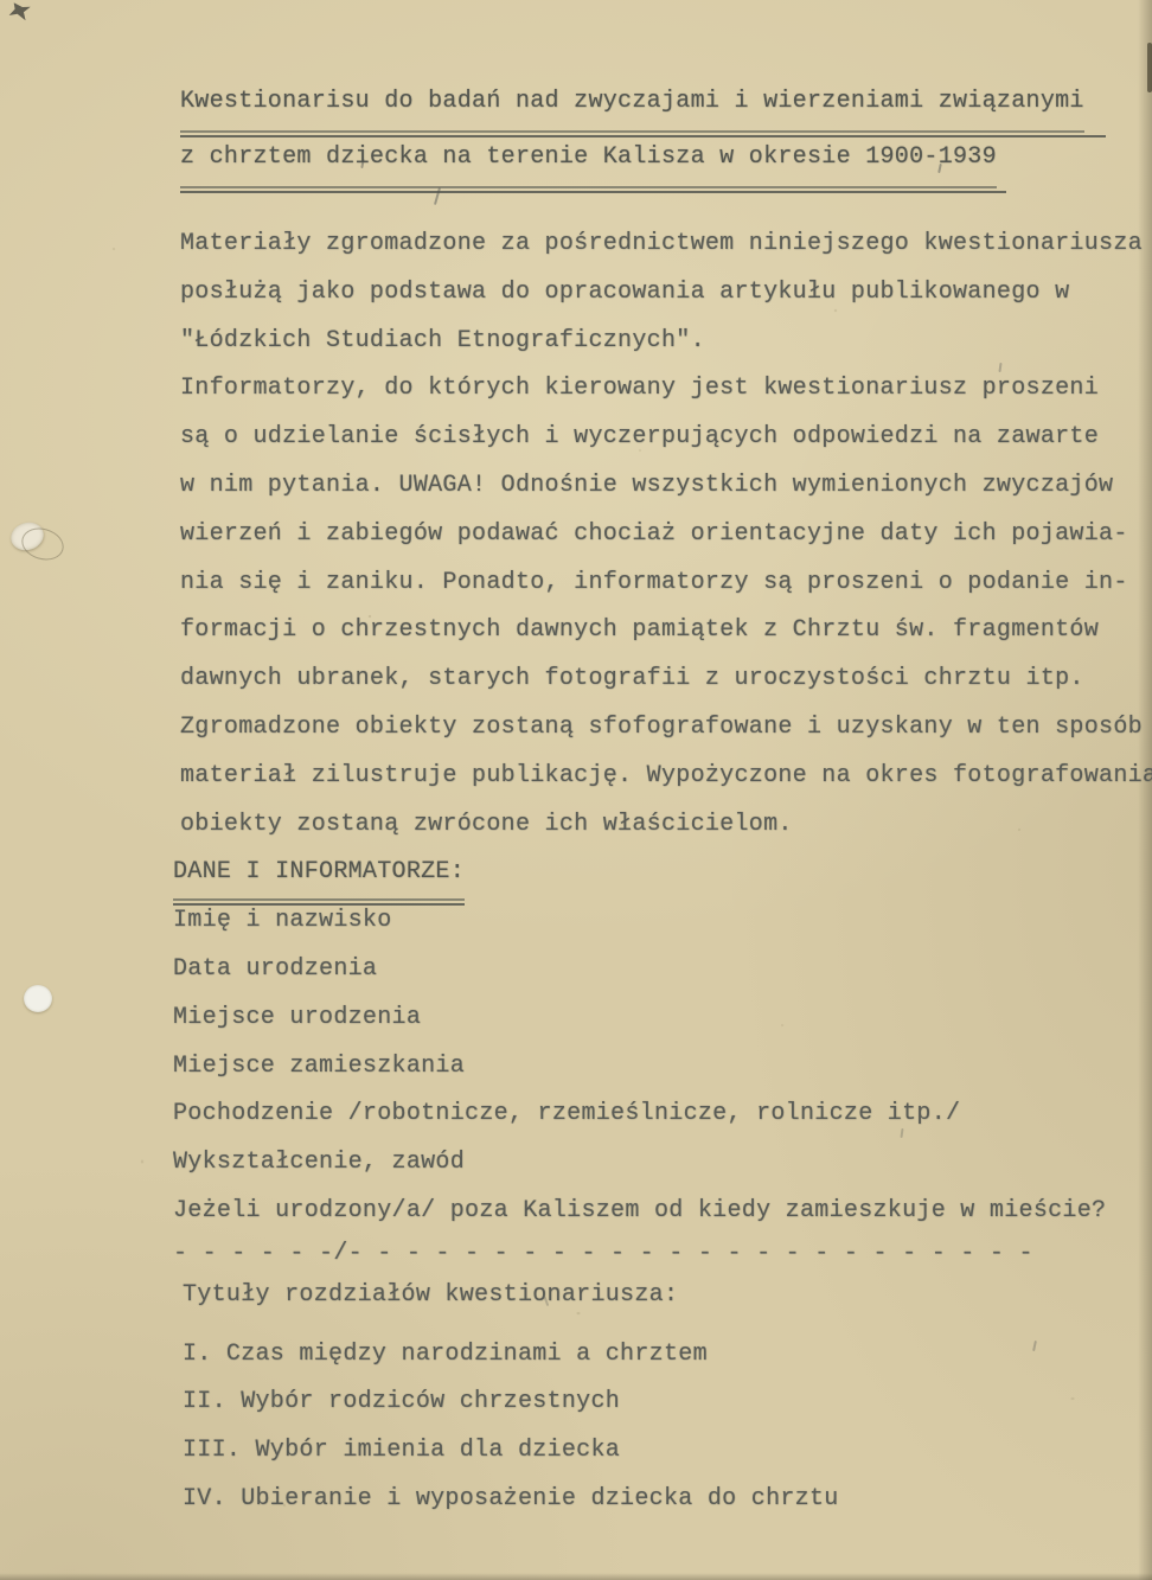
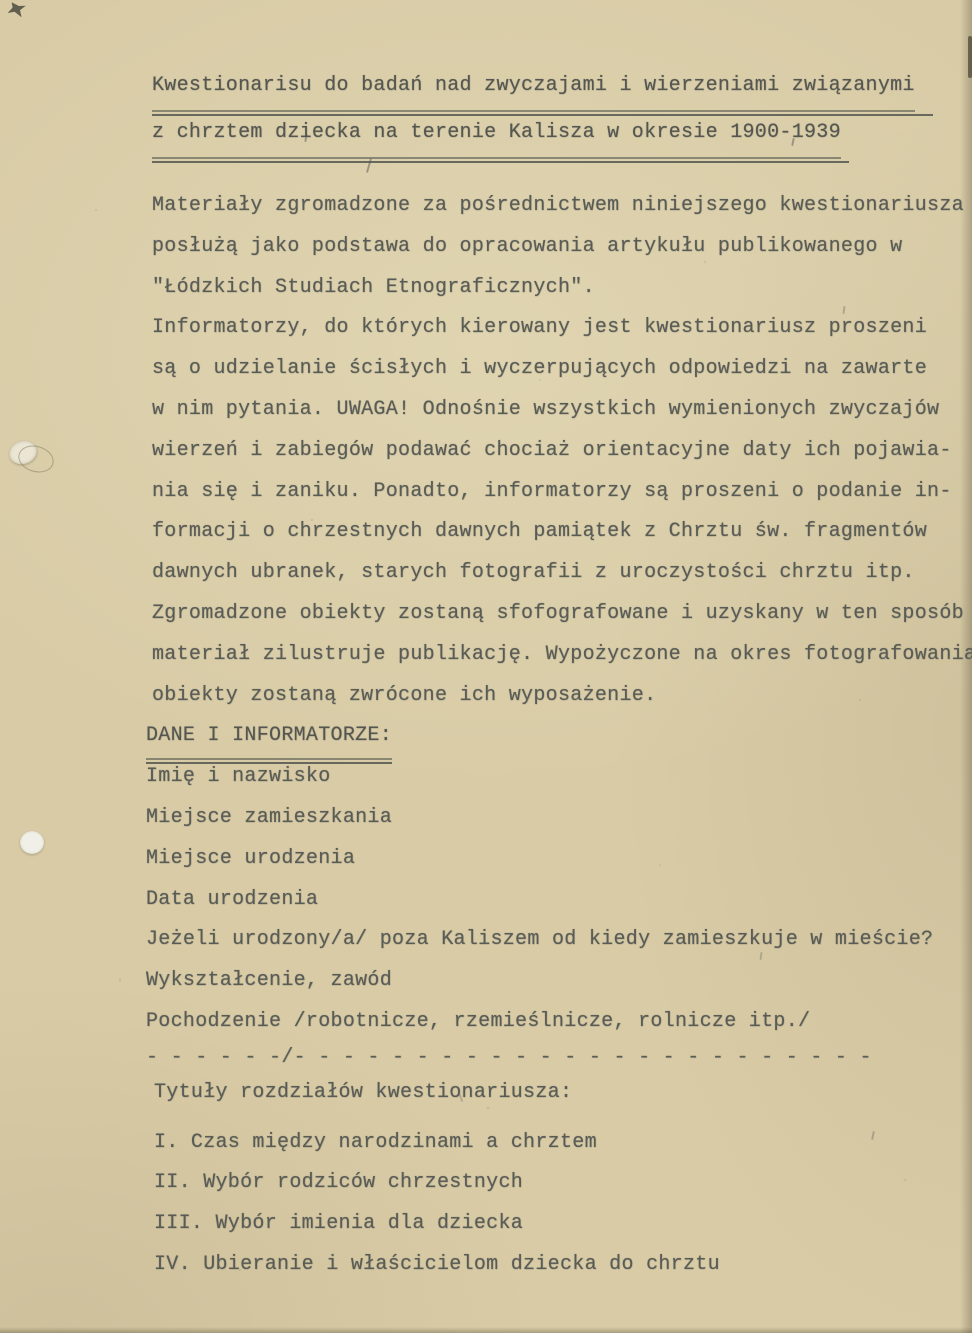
  Kwestionarisu do badań nad zwyczajami i wierzeniami związanymi
  z chrztem dziecka na terenie Kalisza w okresie 1900-1939
  Materiały zgromadzone za pośrednictwem niniejszego kwestionariusza
  posłużą jako podstawa do opracowania artykułu publikowanego w
  "Łódzkich Studiach Etnograficznych".
  Informatorzy, do których kierowany jest kwestionariusz proszeni
  są o udzielanie ścisłych i wyczerpujących odpowiedzi na zawarte
  w nim pytania. UWAGA! Odnośnie wszystkich wymienionych zwyczajów
  wierzeń i zabiegów podawać chociaż orientacyjne daty ich pojawia-
  nia się i zaniku. Ponadto, informatorzy są proszeni o podanie in-
  formacji o chrzestnych dawnych pamiątek z Chrztu św. fragmentów
  dawnych ubranek, starych fotografii z uroczystości chrztu itp.
  Zgromadzone obiekty zostaną sfofografowane i uzyskany w ten sposób
  materiał zilustruje publikację. Wypożyczone na okres fotografowania
- obiekty zostaną zwrócone ich właścicielom.
+ obiekty zostaną zwrócone ich wyposażenie.
  DANE I INFORMATORZE:
  Imię i nazwisko
- Data urodzenia
+ Miejsce zamieszkania
  Miejsce urodzenia
- Miejsce zamieszkania
+ Data urodzenia
- Pochodzenie /robotnicze, rzemieślnicze, rolnicze itp./
+ Jeżeli urodzony/a/ poza Kaliszem od kiedy zamieszkuje w mieście?
  Wykształcenie, zawód
- Jeżeli urodzony/a/ poza Kaliszem od kiedy zamieszkuje w mieście?
+ Pochodzenie /robotnicze, rzemieślnicze, rolnicze itp./
  - - - - - -/- - - - - - - - - - - - - - - - - - - - - - - -
  Tytuły rozdziałów kwestionariusza:
  I. Czas między narodzinami a chrztem
  II. Wybór rodziców chrzestnych
  III. Wybór imienia dla dziecka
- IV. Ubieranie i wyposażenie dziecka do chrztu
+ IV. Ubieranie i właścicielom dziecka do chrztu
